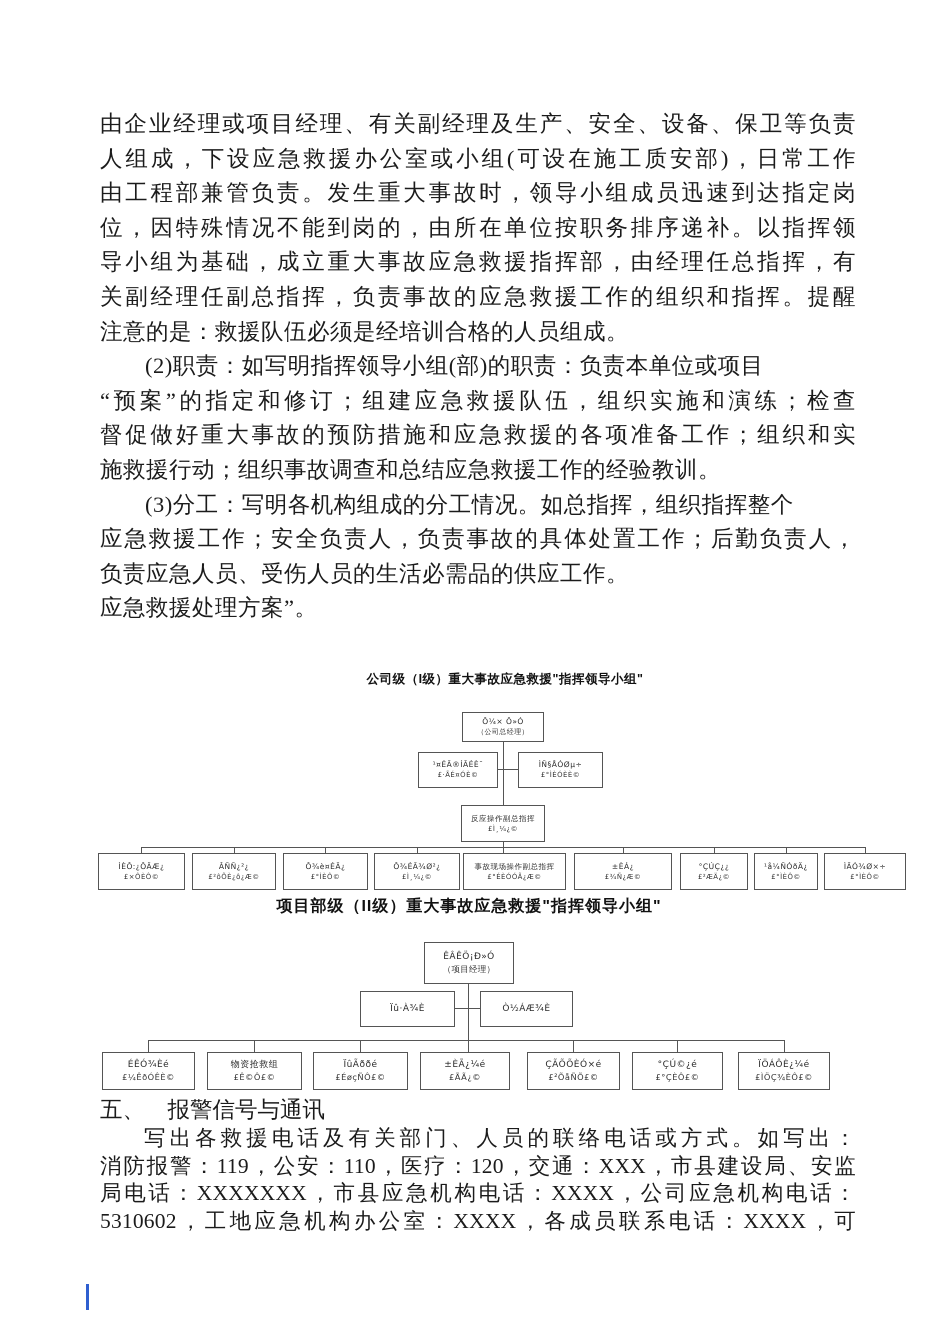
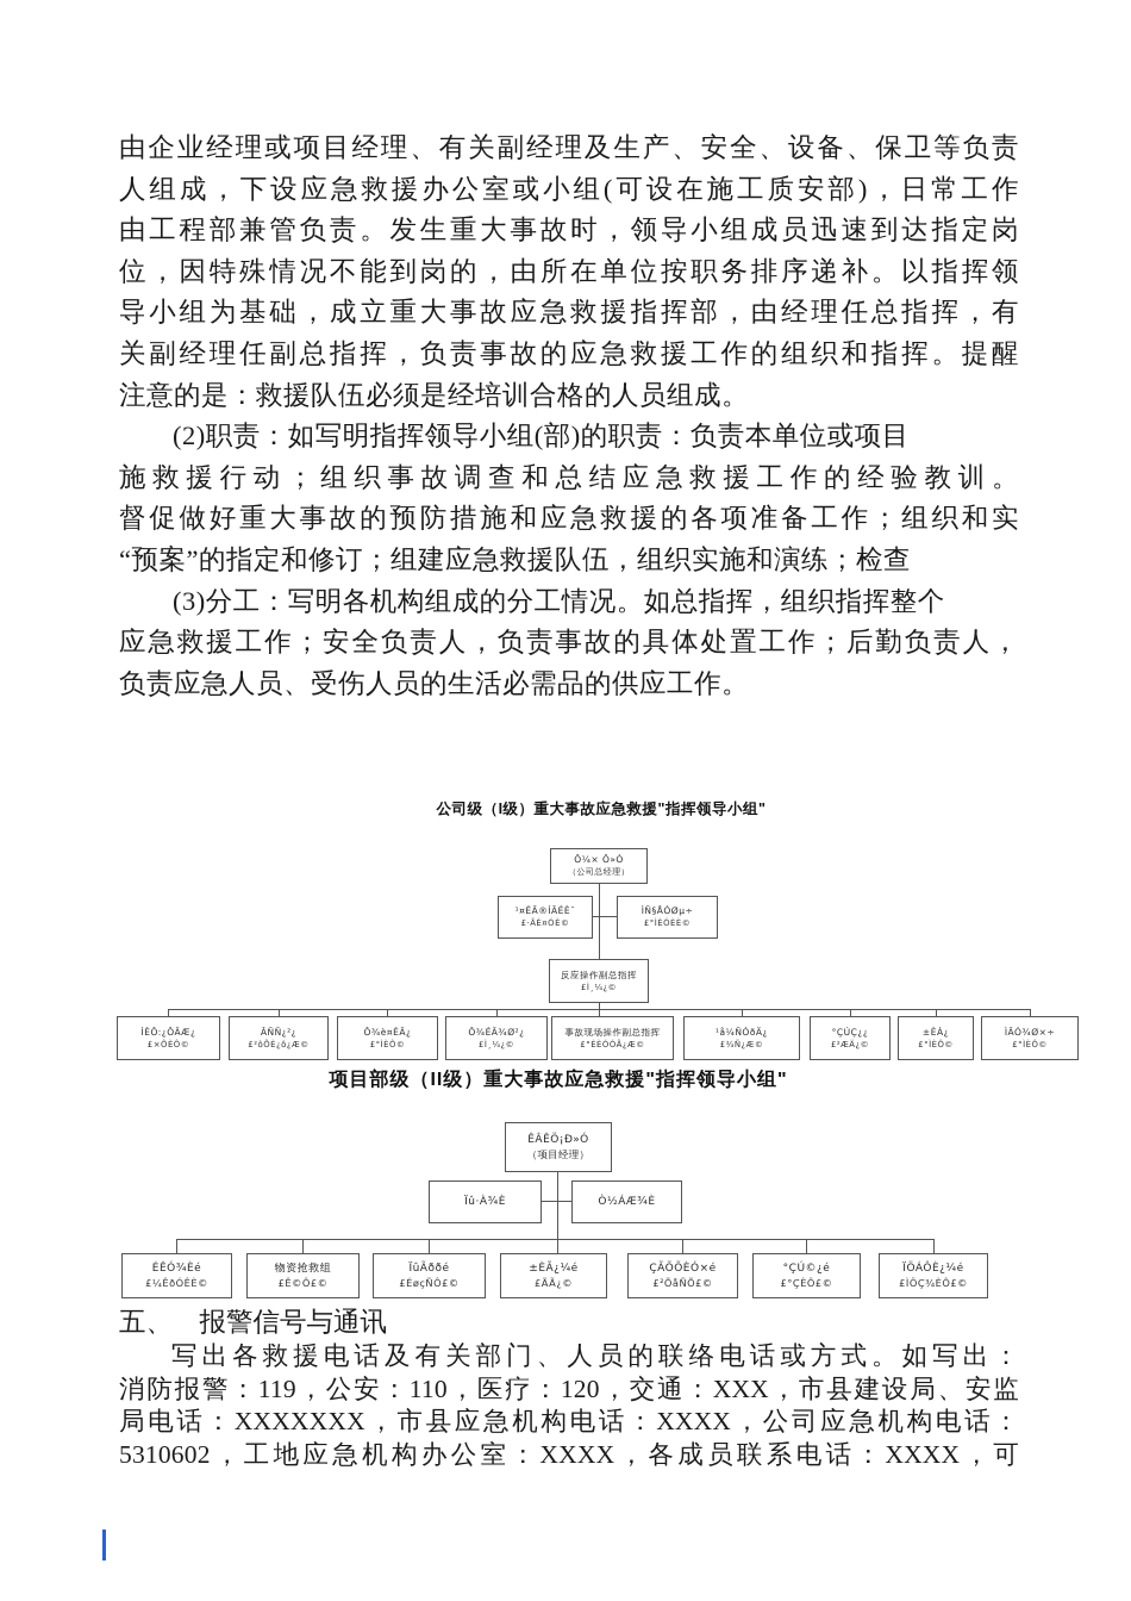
  由企业经理或项目经理、有关副经理及生产、安全、设备、保卫等负责
  人组成，下设应急救援办公室或小组(可设在施工质安部)，日常工作
  由工程部兼管负责。发生重大事故时，领导小组成员迅速到达指定岗
  位，因特殊情况不能到岗的，由所在单位按职务排序递补。以指挥领
  导小组为基础，成立重大事故应急救援指挥部，由经理任总指挥，有
  关副经理任副总指挥，负责事故的应急救援工作的组织和指挥。提醒
  注意的是：救援队伍必须是经培训合格的人员组成。
  (2)职责：如写明指挥领导小组(部)的职责：负责本单位或项目
- “预案”的指定和修订；组建应急救援队伍，组织实施和演练；检查
+ 施救援行动；组织事故调查和总结应急救援工作的经验教训。
  督促做好重大事故的预防措施和应急救援的各项准备工作；组织和实
- 施救援行动；组织事故调查和总结应急救援工作的经验教训。
+ “预案”的指定和修订；组建应急救援队伍，组织实施和演练；检查
  (3)分工：写明各机构组成的分工情况。如总指挥，组织指挥整个
  应急救援工作；安全负责人，负责事故的具体处置工作；后勤负责人，
  负责应急人员、受伤人员的生活必需品的供应工作。
- 应急救援处理方案”。
  公司级（I级）重大事故应急救援"指挥领导小组"
  Ô¼× Ô»Ó
  （公司总经理）
  ¹¤ÉÃ®ÍÃÉÈ¯
  £·ÃÉ¤ÓÈ©
  ÌÑ§ÅÓØµ÷
  £°ÌÈÓÈÈ©
  反应操作副总指挥
  £Ì¸¼¿©
  ÌÈÔ:¿ÔÄÆ¿
  £×ÔÈÔ©
  ÂÑÑ¿²¿
  £²ôÕÈ¿ô¿Æ©
  Ô¾è¤ÉÃ¿
  £°ÌÈÔ©
  Ô¾ÉÃ¾Ø²¿
  £Ì¸¼¿©
  事故现场操作副总指挥
  £°ÉÈÓÓÃ¿Æ©
- ±ÈÁ¿
+ ¹å¼ÑÓðÄ¿
  £¾Ñ¿Æ©
  °ÇÚÇ¿¿
  £²ÆÄ¿©
- ¹å¼ÑÓðÄ¿
+ ±ÈÁ¿
  £°ÌÈÔ©
  ÌÃÓ¾Ø×÷
  £°ÌÈÔ©
  项目部级（II级）重大事故应急救援"指挥领导小组"
  ÊÂÊÖ¡Ð»Ó
  （项目经理）
  Ïû·À¾È
  Ò½ÁÆ¾È
  ÉÊÓ¾Èé
  £¼ÊðÓÊÈ©
  物资抢救组
  £Ê©Ô£©
  ÏûÃððé
  £ÉøçÑÔ£©
  ±ÈÃ¿¼é
  £ÃÃ¿©
  ÇÃÕÕÈÓ×é
  £²ÕåÑÕ£©
  °ÇÚ©¿é
  £°ÇÈÔ£©
  ÏÖÁÔÈ¿¼é
  £ÌÖÇ¾ÈÔ£©
  五、 报警信号与通讯
  写出各救援电话及有关部门、人员的联络电话或方式。如写出：
  消防报警：119，公安：110，医疗：120，交通：XXX，市县建设局、安监
  局电话：XXXXXXX，市县应急机构电话：XXXX，公司应急机构电话：
  5310602，工地应急机构办公室：XXXX，各成员联系电话：XXXX，可
